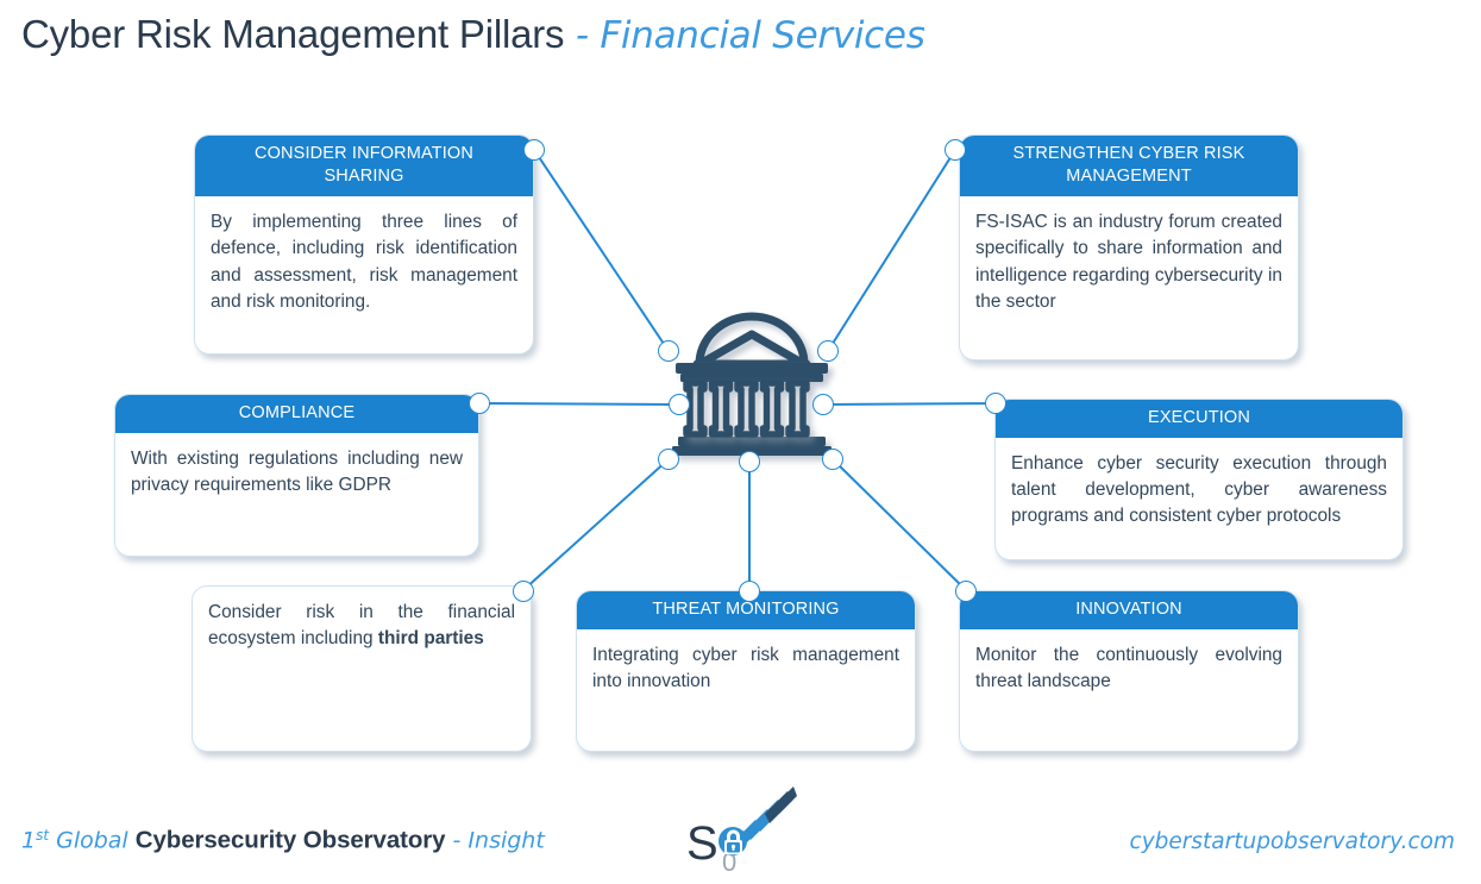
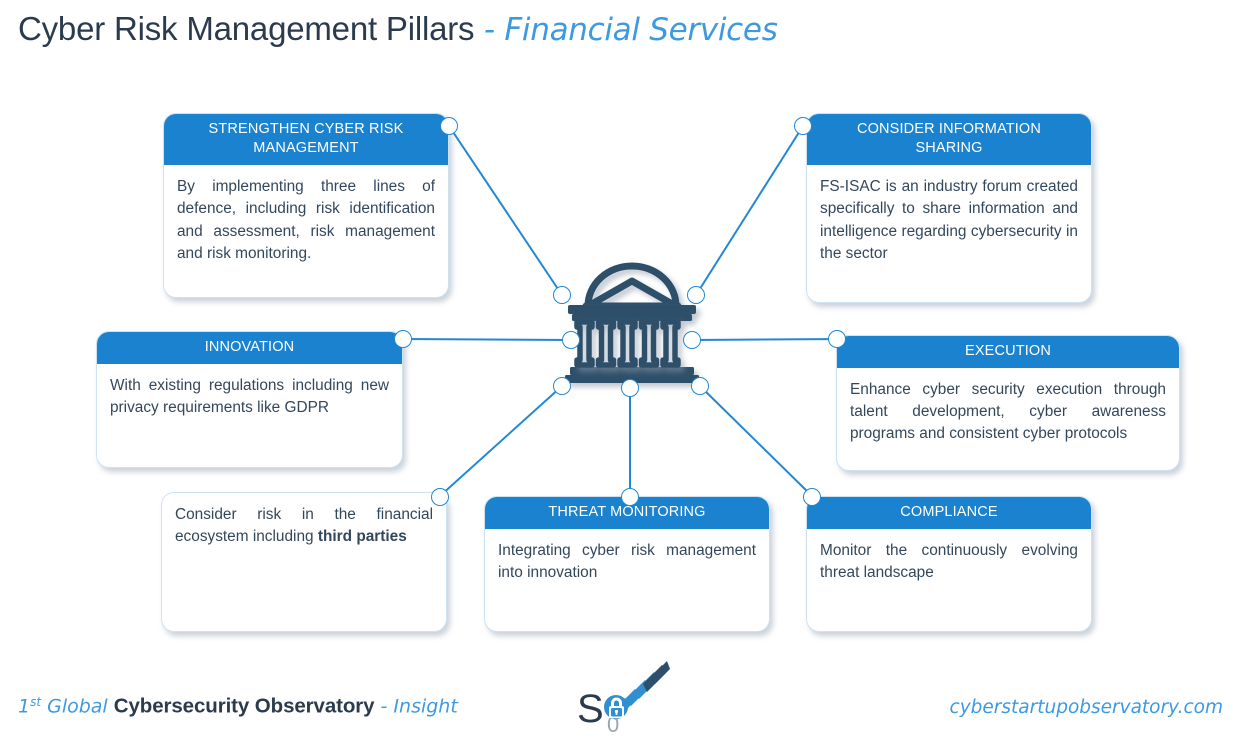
  Cyber Risk Management Pillars - Financial Services
- CONSIDER INFORMATION SHARING
+ STRENGTHEN CYBER RISK MANAGEMENT
  By implementing three lines of defence, including risk identification and assessment, risk management and risk monitoring.
- STRENGTHEN CYBER RISK MANAGEMENT
+ CONSIDER INFORMATION SHARING
  FS-ISAC is an industry forum created specifically to share information and intelligence regarding cybersecurity in the sector
- COMPLIANCE
+ INNOVATION
  With existing regulations including new privacy requirements like GDPR
  EXECUTION
  Enhance cyber security execution through talent development, cyber awareness programs and consistent cyber protocols
  Consider risk in the financial ecosystem including third parties
  THREAT MONITORING
  Integrating cyber risk management into innovation
- INNOVATION
+ COMPLIANCE
  Monitor the continuously evolving threat landscape
  1st Global Cybersecurity Observatory - Insight
  S
  0
  cyberstartupobservatory.com
